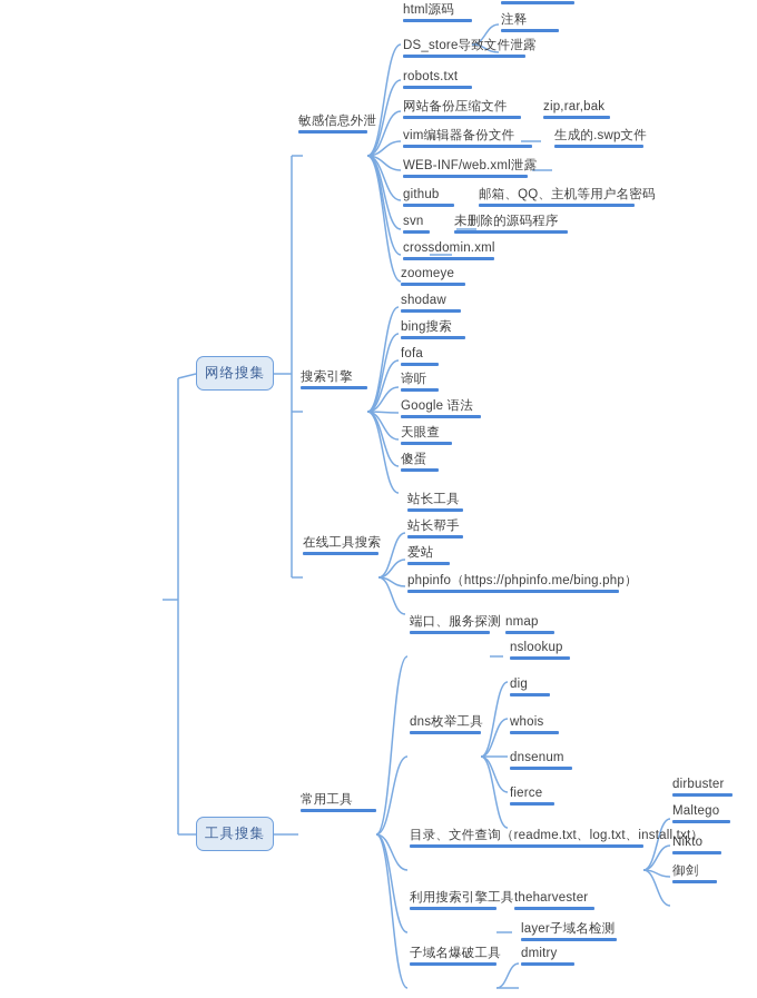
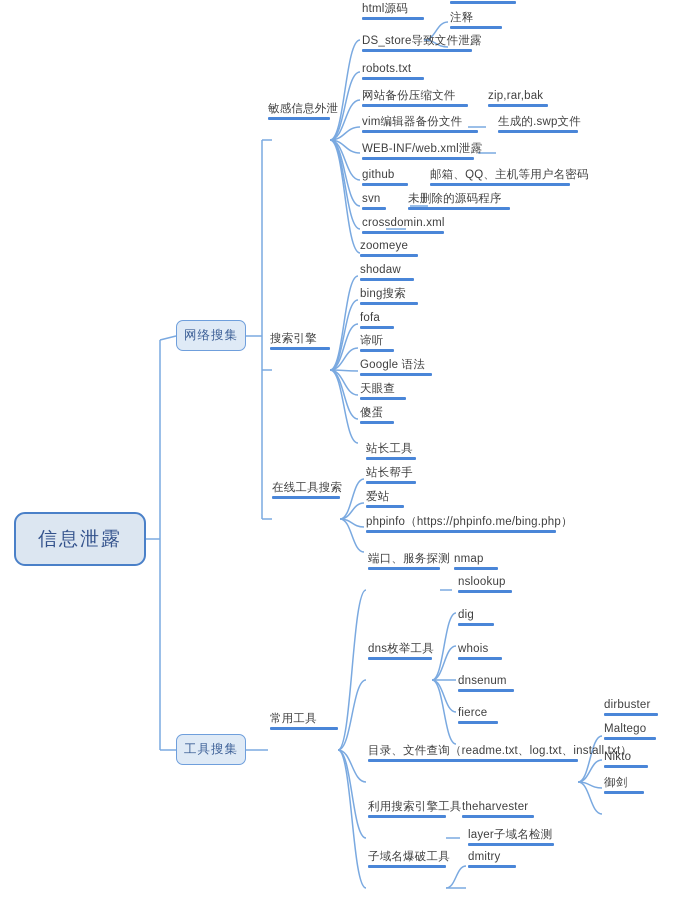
+ 信息泄露
  网络搜集
  工具搜集
  敏感信息外泄
  html源码
  注释
  DS_store导致文件泄露
  robots.txt
  网站备份压缩文件
  zip,rar,bak
  vim编辑器备份文件
  生成的.swp文件
  WEB-INF/web.xml泄露
  github
  邮箱、QQ、主机等用户名密码
  svn
  未删除的源码程序
  crossdomin.xml
  搜索引擎
  zoomeye
  shodaw
  bing搜索
  fofa
  谛听
  Google 语法
  天眼查
  傻蛋
  在线工具搜索
  站长工具
  站长帮手
  爱站
  phpinfo（https://phpinfo.me/bing.php）
  常用工具
  端口、服务探测
  nmap
  dns枚举工具
  nslookup
  dig
  whois
  dnsenum
  fierce
  目录、文件查询（readme.txt、log.txt、install.txt）
  dirbuster
  Maltego
  Nikto
  御剑
  利用搜索引擎工具
  theharvester
  子域名爆破工具
  layer子域名检测
  dmitry
